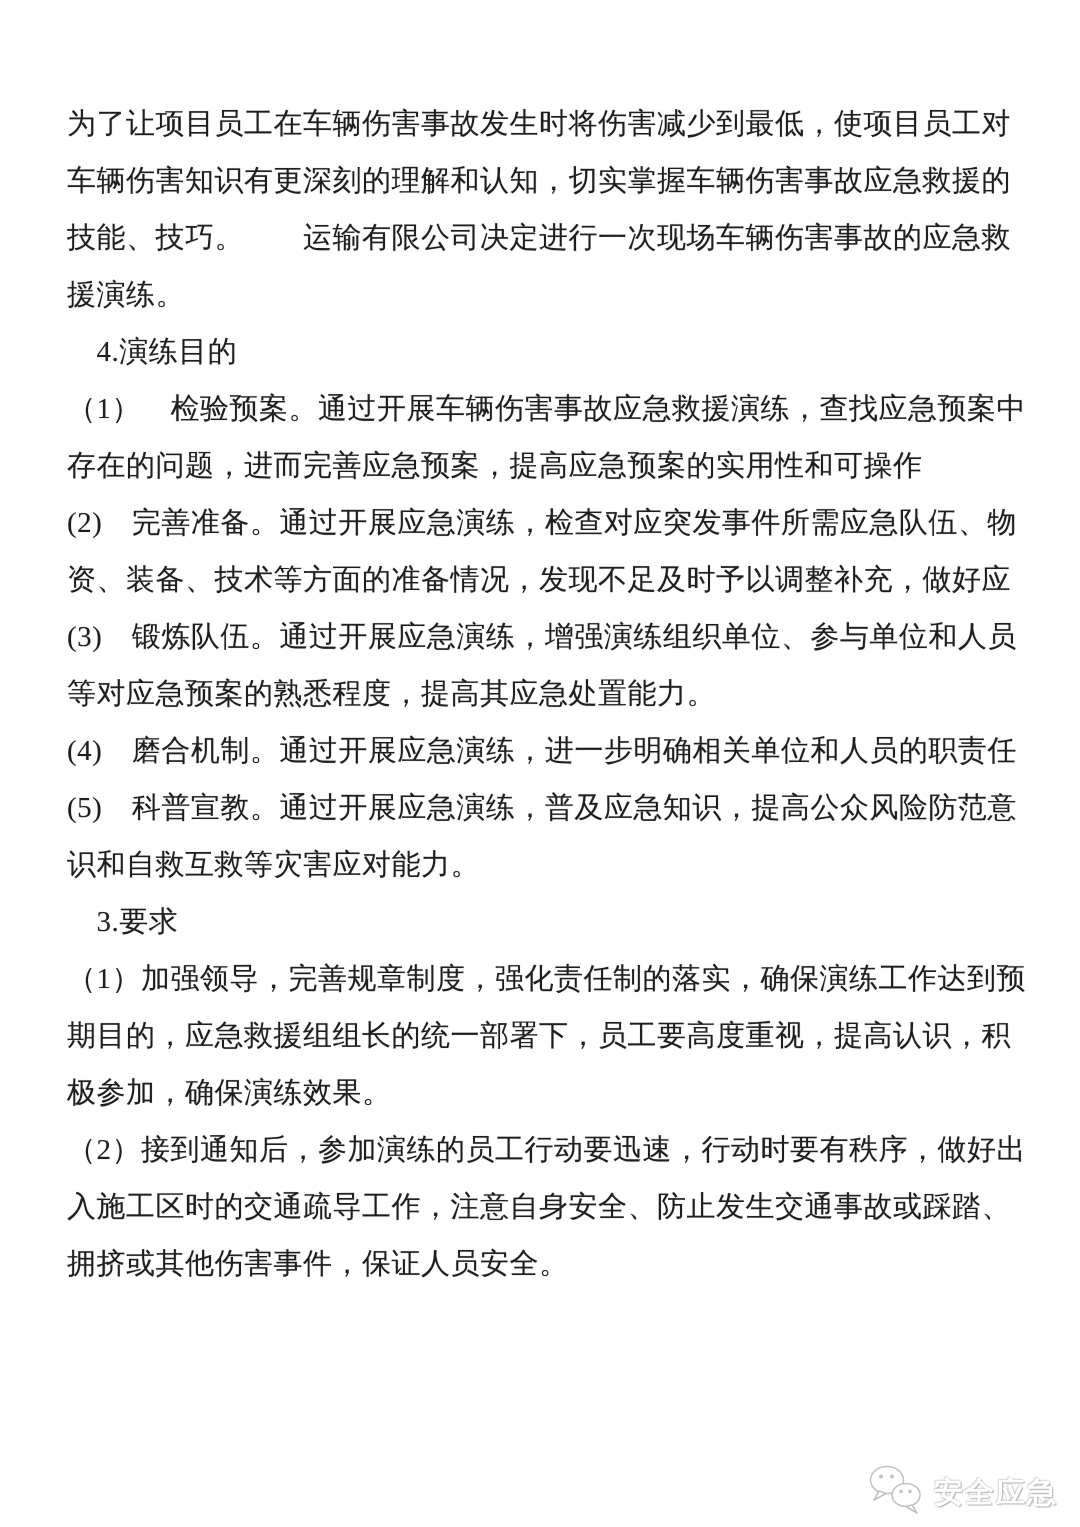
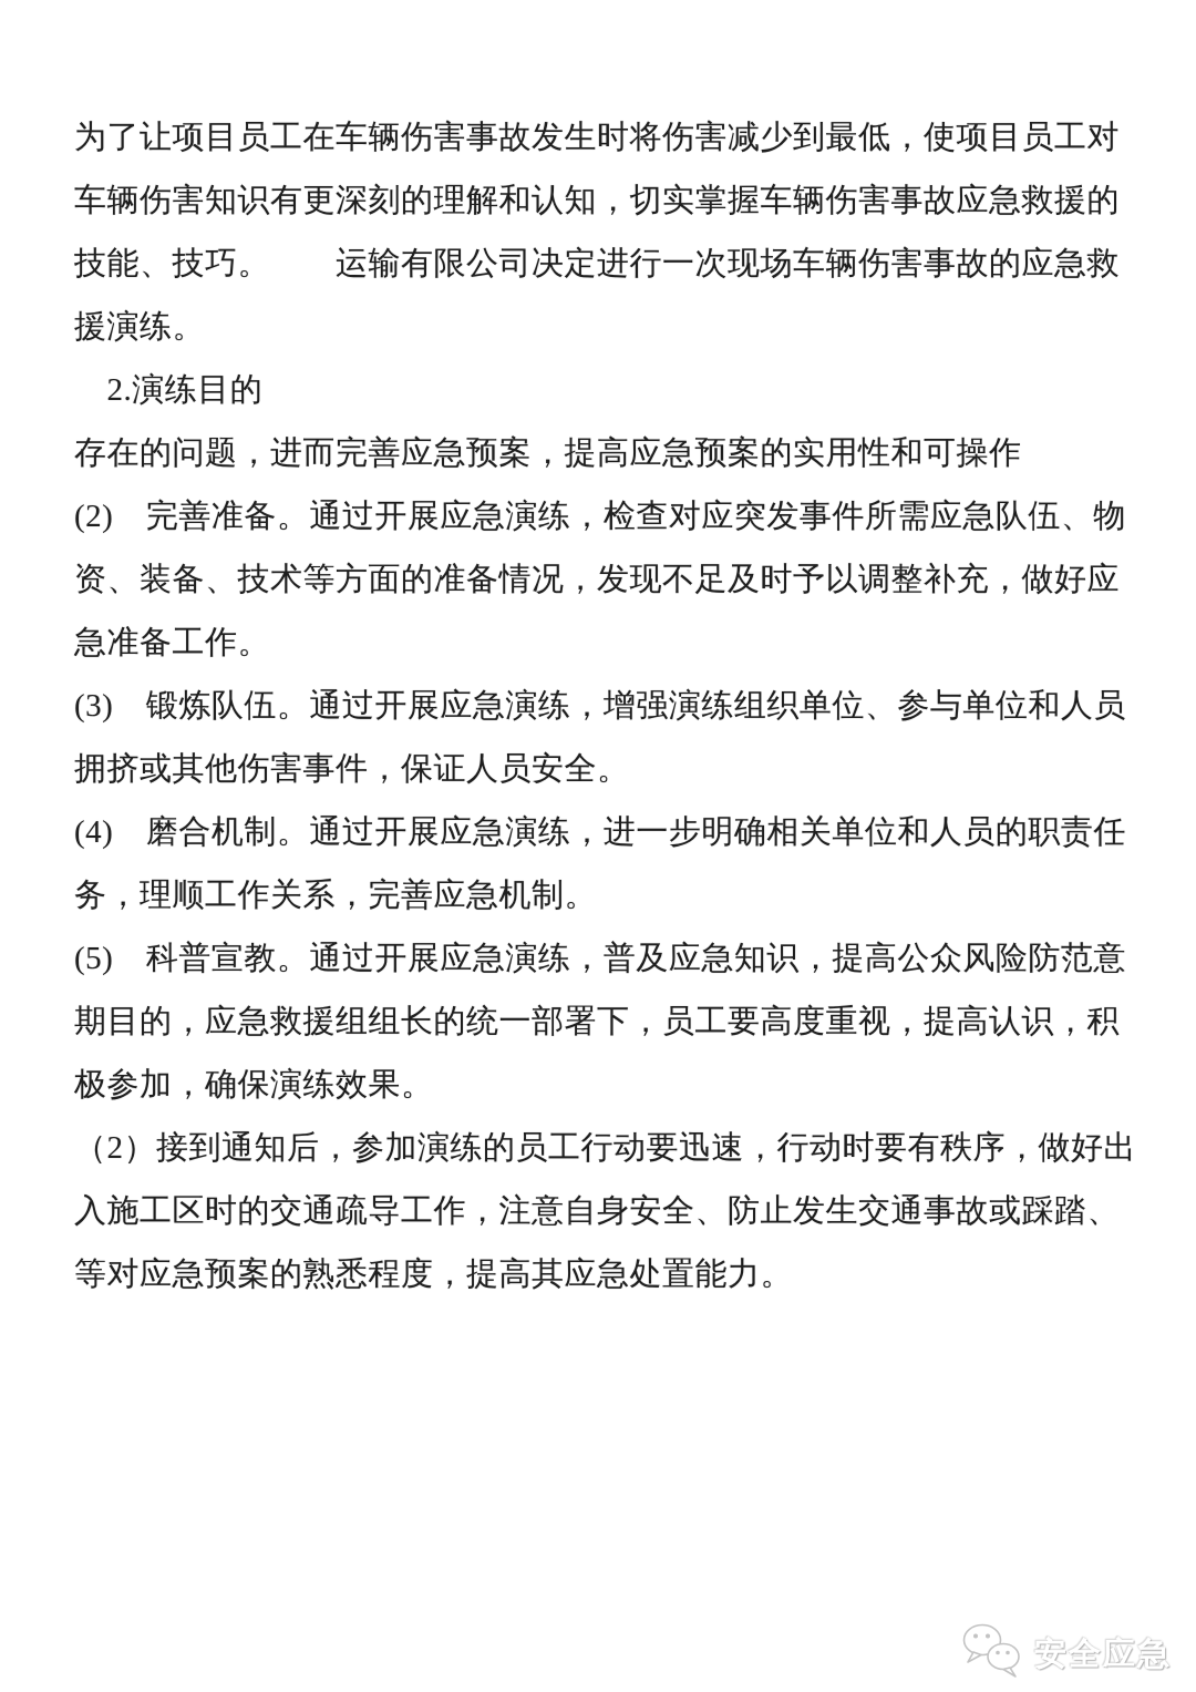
  为了让项目员工在车辆伤害事故发生时将伤害减少到最低，使项目员工对
  车辆伤害知识有更深刻的理解和认知，切实掌握车辆伤害事故应急救援的
  技能、技巧。 运输有限公司决定进行一次现场车辆伤害事故的应急救
  援演练。
- 4.演练目的
+ 2.演练目的
- （1） 检验预案。通过开展车辆伤害事故应急救援演练，查找应急预案中
  存在的问题，进而完善应急预案，提高应急预案的实用性和可操作
  (2) 完善准备。通过开展应急演练，检查对应突发事件所需应急队伍、物
  资、装备、技术等方面的准备情况，发现不足及时予以调整补充，做好应
+ 急准备工作。
  (3) 锻炼队伍。通过开展应急演练，增强演练组织单位、参与单位和人员
- 等对应急预案的熟悉程度，提高其应急处置能力。
+ 拥挤或其他伤害事件，保证人员安全。
  (4) 磨合机制。通过开展应急演练，进一步明确相关单位和人员的职责任
+ 务，理顺工作关系，完善应急机制。
  (5) 科普宣教。通过开展应急演练，普及应急知识，提高公众风险防范意
- 识和自救互救等灾害应对能力。
- 3.要求
- （1）加强领导，完善规章制度，强化责任制的落实，确保演练工作达到预
  期目的，应急救援组组长的统一部署下，员工要高度重视，提高认识，积
  极参加，确保演练效果。
  （2）接到通知后，参加演练的员工行动要迅速，行动时要有秩序，做好出
  入施工区时的交通疏导工作，注意自身安全、防止发生交通事故或踩踏、
- 拥挤或其他伤害事件，保证人员安全。
+ 等对应急预案的熟悉程度，提高其应急处置能力。
  安全应急
